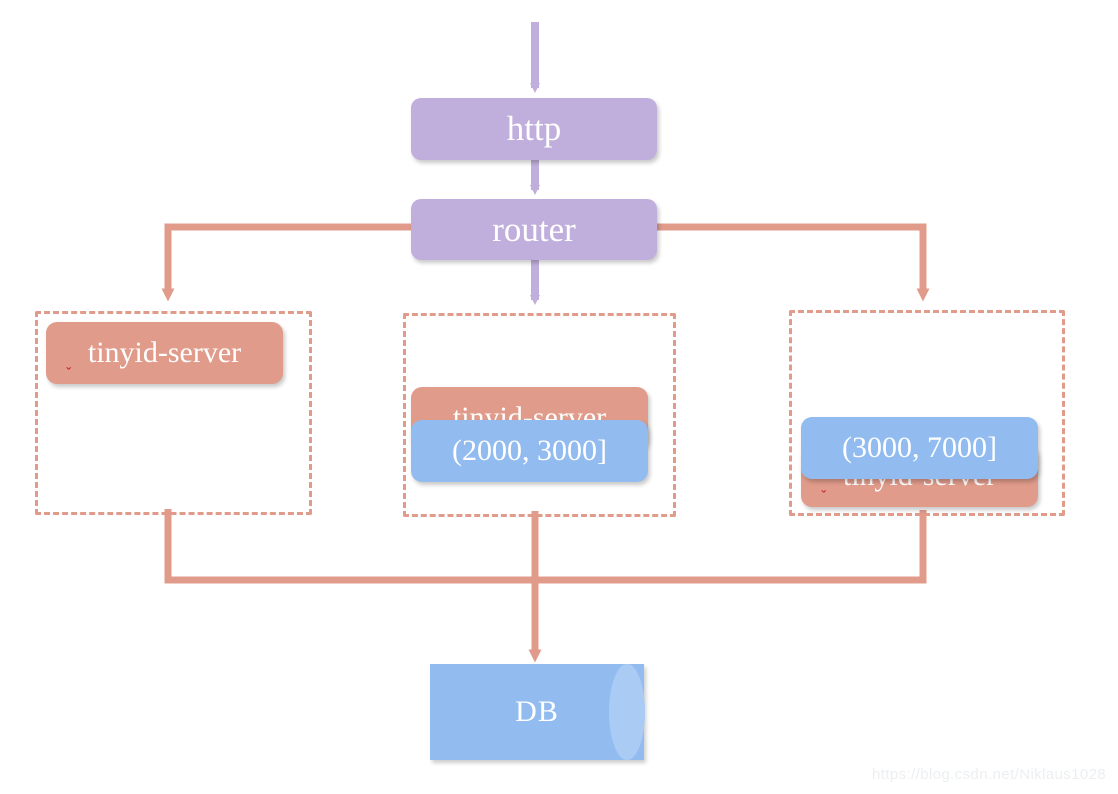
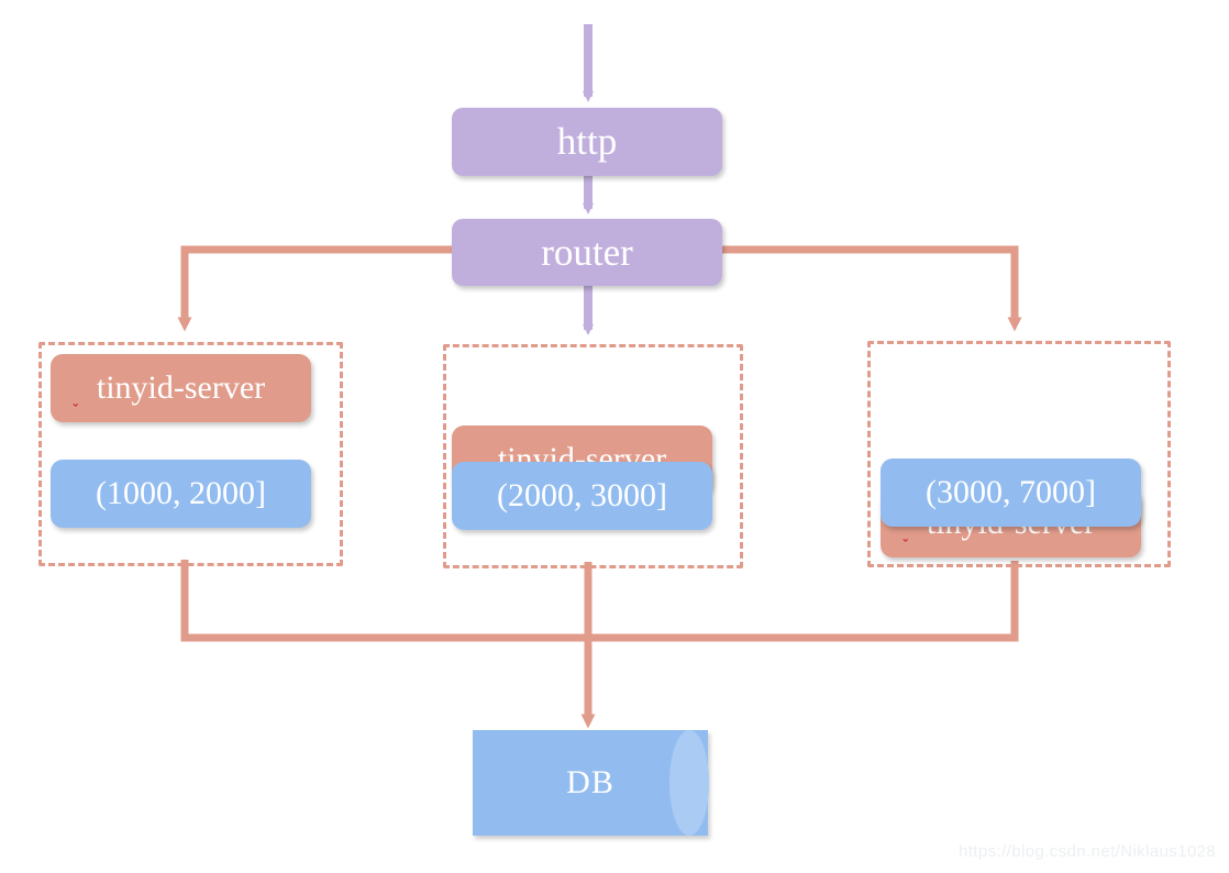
  http
  router
  tinyid-server
  ˇ
+ (1000, 2000]
  tinyid-server
  (2000, 3000]
  ˇ
  (3000, 7000]
  DB
